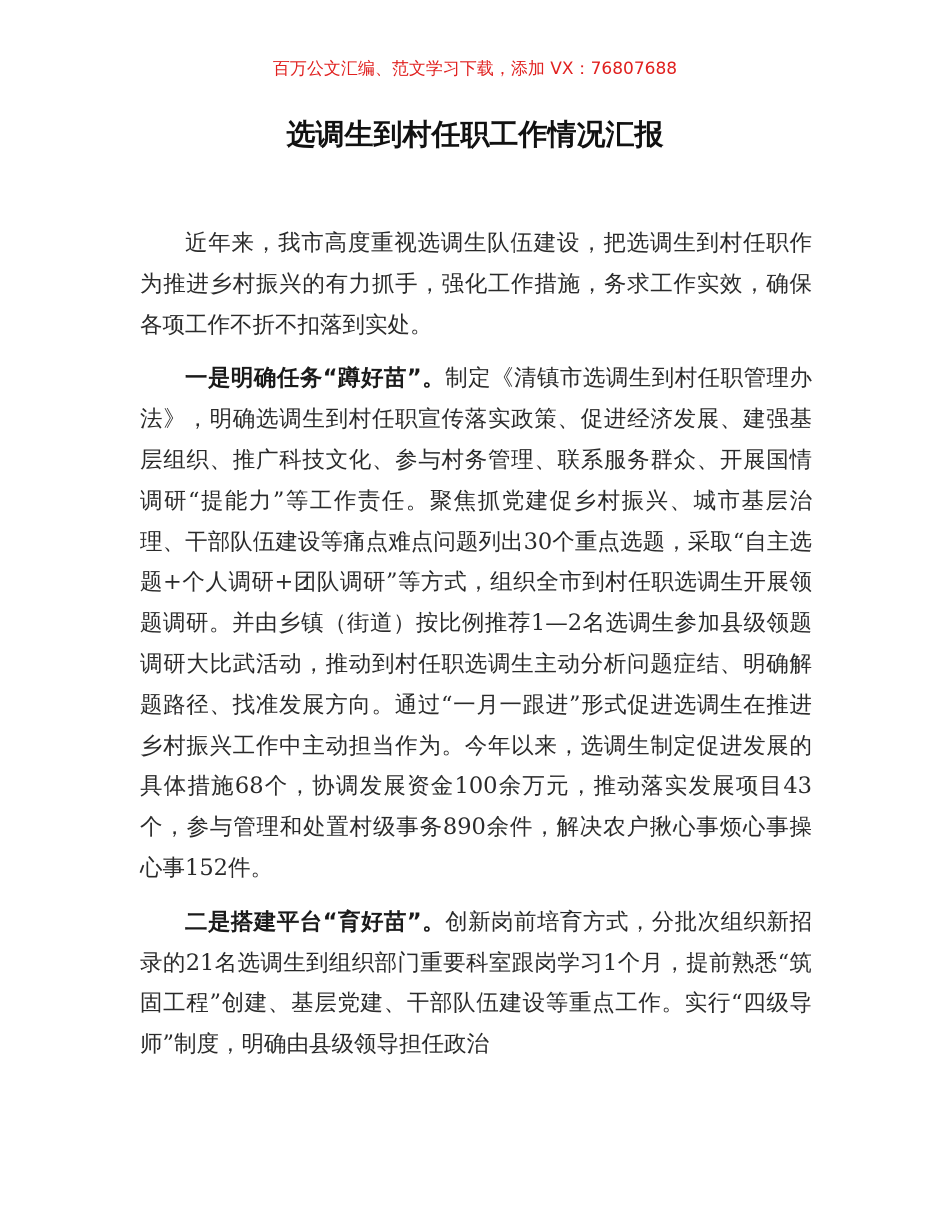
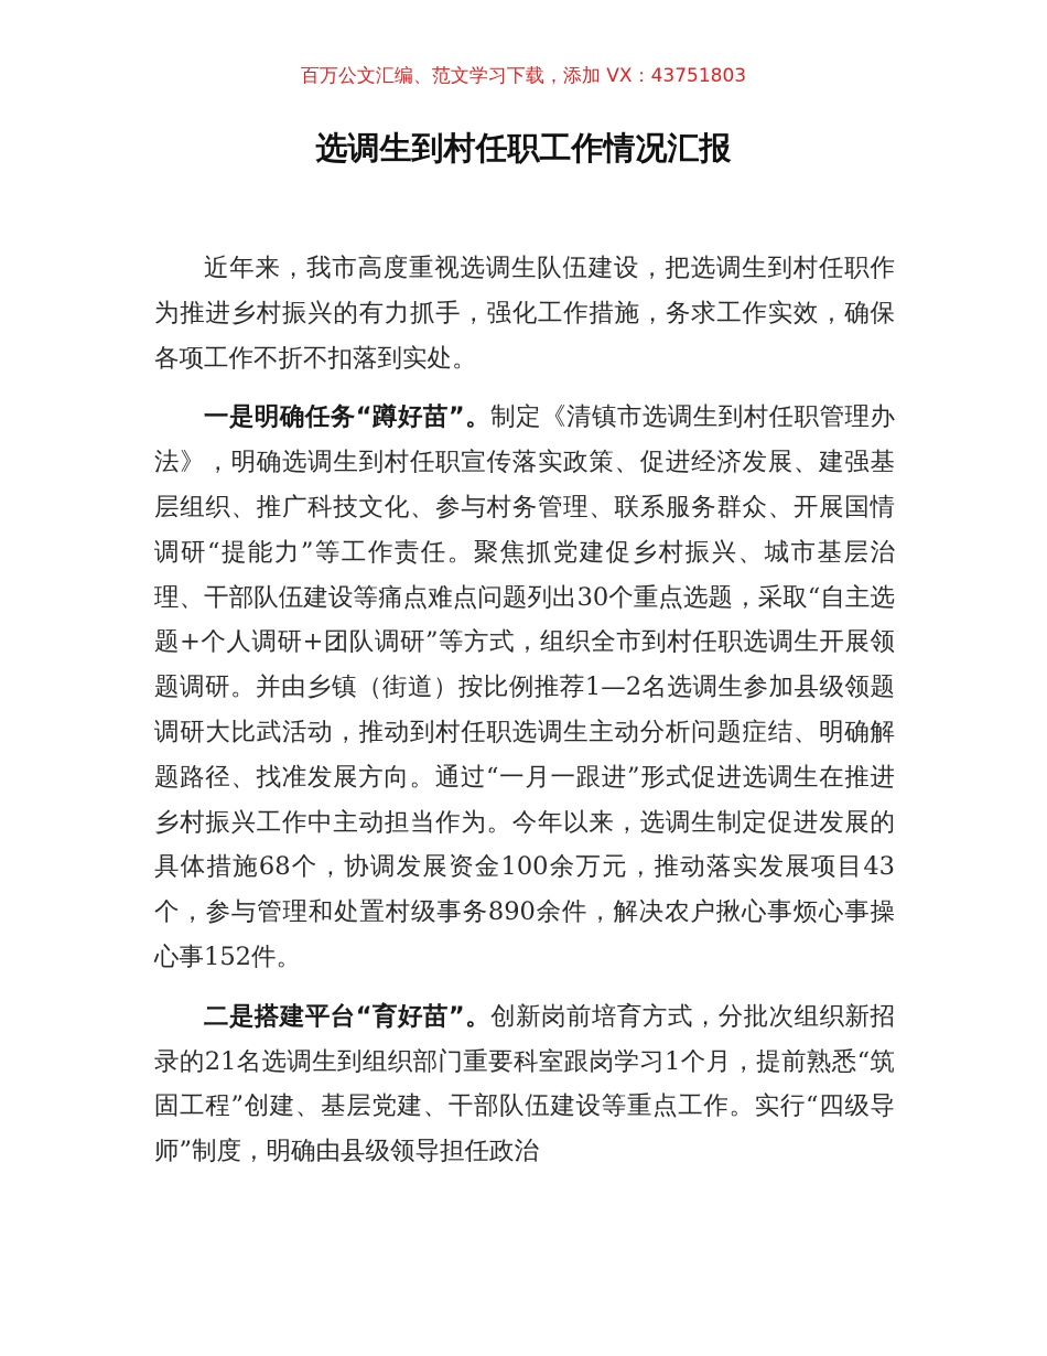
- 百万公文汇编、范文学习下载，添加 VX：76807688
+ 百万公文汇编、范文学习下载，添加 VX：43751803
  选调生到村任职工作情况汇报
  近年来，我市高度重视选调生队伍建设，把选调生到村任职作为推进乡村振兴的有力抓手，强化工作措施，务求工作实效，确保各项工作不折不扣落到实处。
  一是明确任务“蹲好苗”。制定《清镇市选调生到村任职管理办法》，明确选调生到村任职宣传落实政策、促进经济发展、建强基层组织、推广科技文化、参与村务管理、联系服务群众、开展国情调研“提能力”等工作责任。聚焦抓党建促乡村振兴、城市基层治理、干部队伍建设等痛点难点问题列出30个重点选题，采取“自主选题+个人调研+团队调研”等方式，组织全市到村任职选调生开展领题调研。并由乡镇（街道）按比例推荐1—2名选调生参加县级领题调研大比武活动，推动到村任职选调生主动分析问题症结、明确解题路径、找准发展方向。通过“一月一跟进”形式促进选调生在推进乡村振兴工作中主动担当作为。今年以来，选调生制定促进发展的具体措施68个，协调发展资金100余万元，推动落实发展项目43个，参与管理和处置村级事务890余件，解决农户揪心事烦心事操心事152件。
  二是搭建平台“育好苗”。创新岗前培育方式，分批次组织新招录的21名选调生到组织部门重要科室跟岗学习1个月，提前熟悉“筑固工程”创建、基层党建、干部队伍建设等重点工作。实行“四级导师”制度，明确由县级领导担任政治
